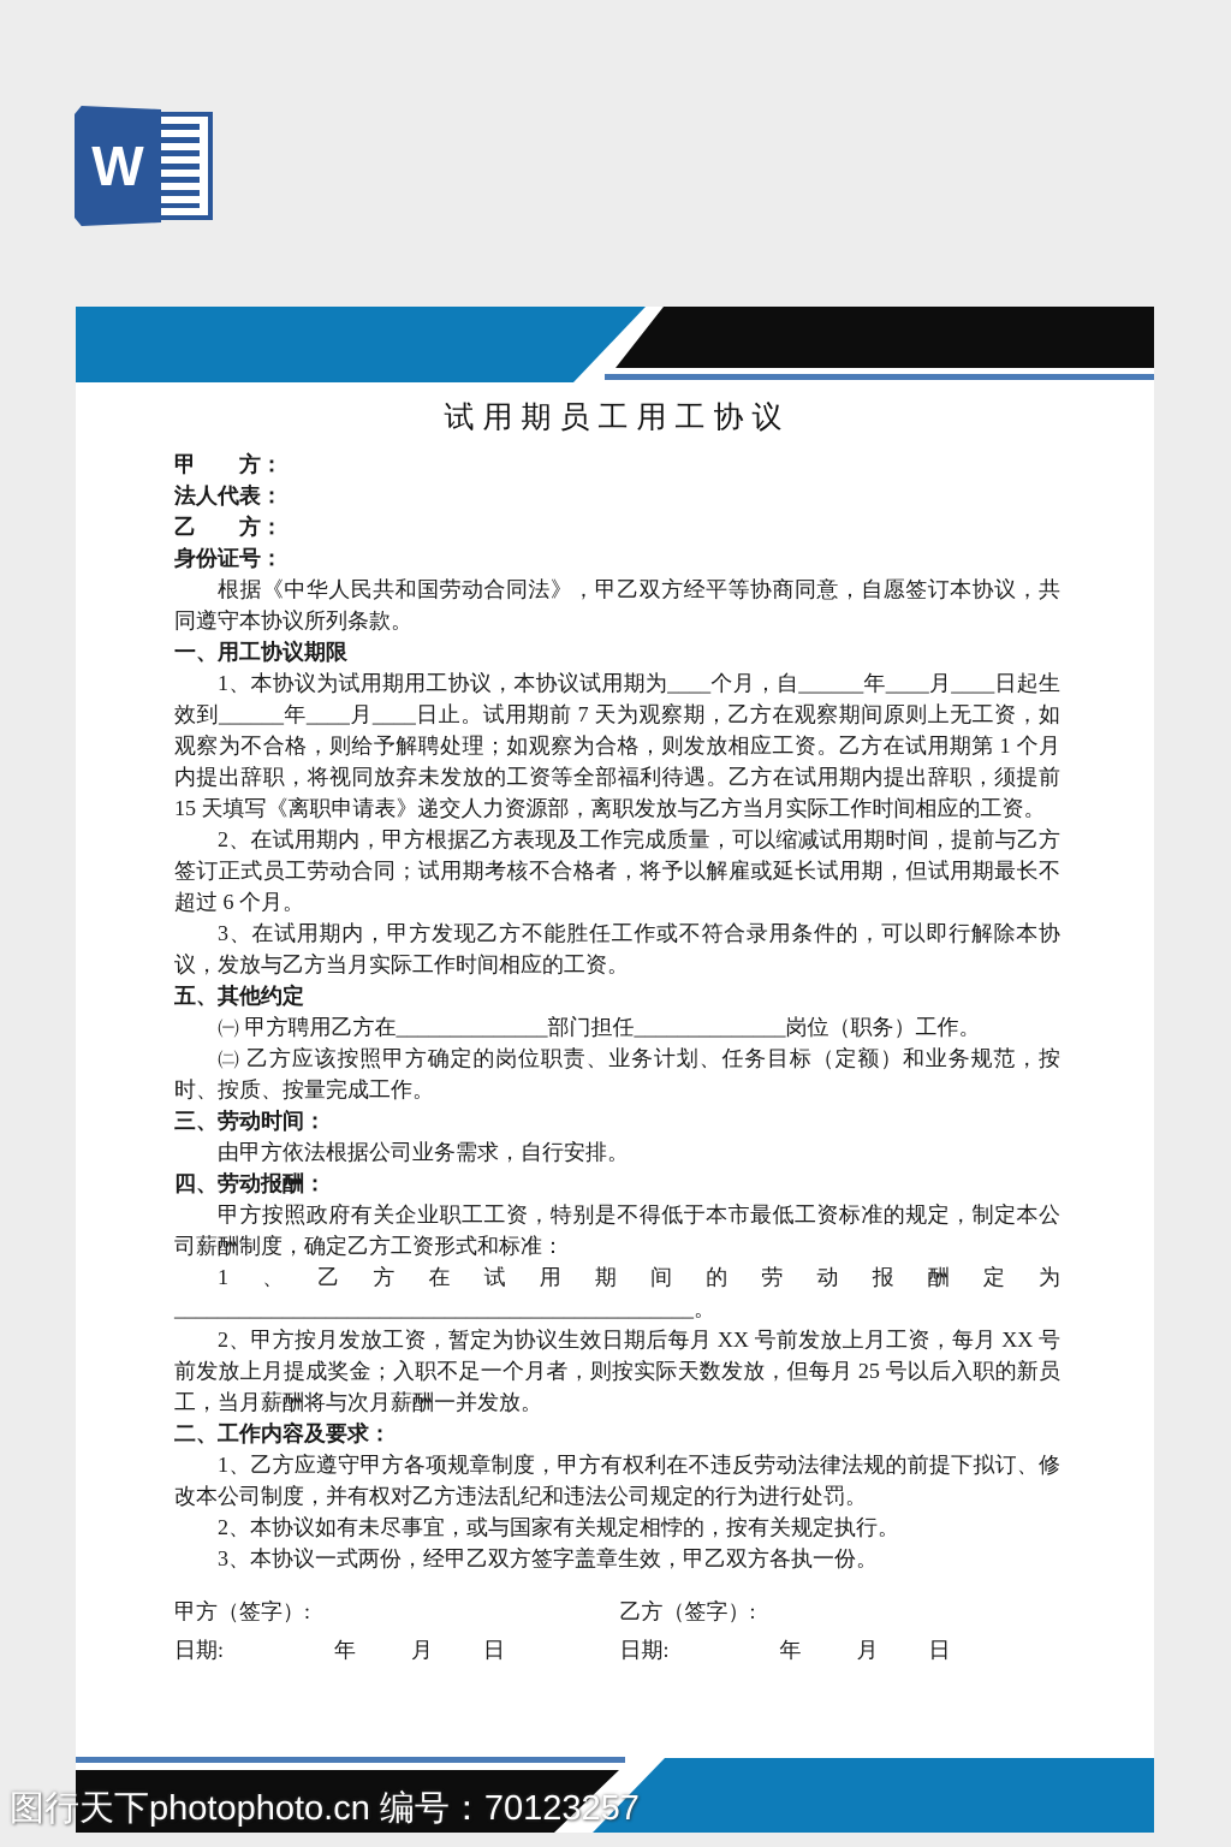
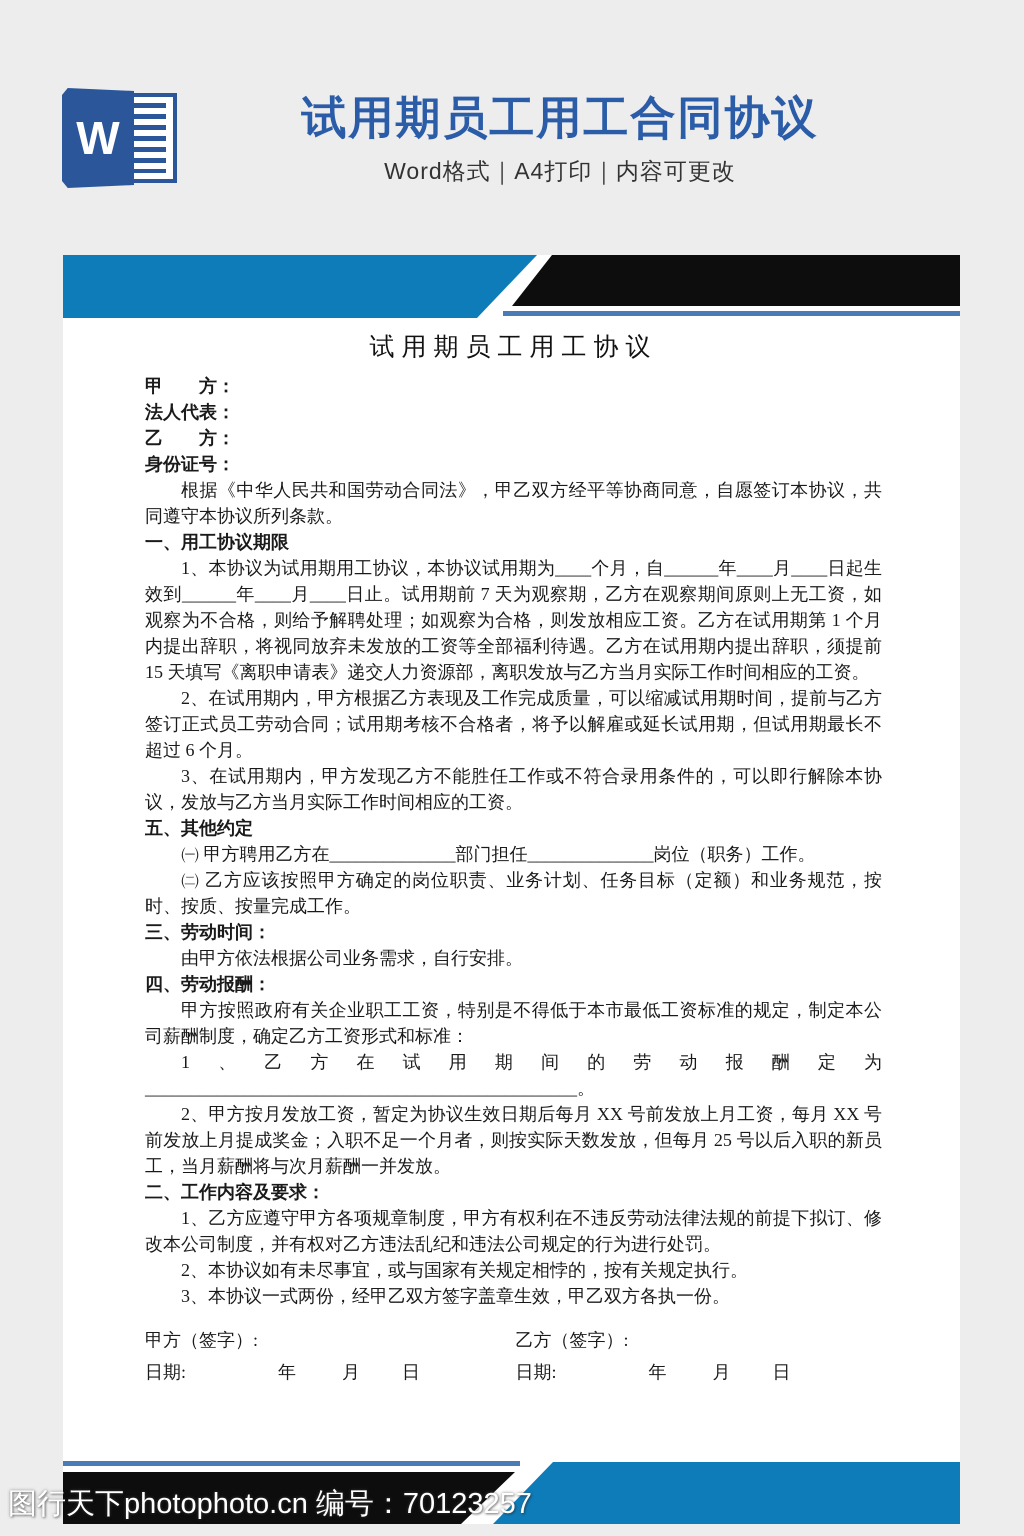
  W
+ 试用期员工用工合同协议
+ Word格式｜A4打印｜内容可更改
  试用期员工用工协议
  甲 方：
  法人代表：
  乙 方：
  身份证号：
  根据《中华人民共和国劳动合同法》，甲乙双方经平等协商同意，自愿签订本协议，共同遵守本协议所列条款。
  一、用工协议期限
  1、本协议为试用期用工协议，本协议试用期为____个月，自______年____月____日起生效到______年____月____日止。试用期前 7 天为观察期，乙方在观察期间原则上无工资，如观察为不合格，则给予解聘处理；如观察为合格，则发放相应工资。乙方在试用期第 1 个月内提出辞职，将视同放弃未发放的工资等全部福利待遇。乙方在试用期内提出辞职，须提前 15 天填写《离职申请表》递交人力资源部，离职发放与乙方当月实际工作时间相应的工资。
  2、在试用期内，甲方根据乙方表现及工作完成质量，可以缩减试用期时间，提前与乙方签订正式员工劳动合同；试用期考核不合格者，将予以解雇或延长试用期，但试用期最长不超过 6 个月。
  3、在试用期内，甲方发现乙方不能胜任工作或不符合录用条件的，可以即行解除本协议，发放与乙方当月实际工作时间相应的工资。
  五、其他约定
  ㈠ 甲方聘用乙方在______________部门担任______________岗位（职务）工作。
  ㈡ 乙方应该按照甲方确定的岗位职责、业务计划、任务目标（定额）和业务规范，按时、按质、按量完成工作。
  三、劳动时间：
  由甲方依法根据公司业务需求，自行安排。
  四、劳动报酬：
  甲方按照政府有关企业职工工资，特别是不得低于本市最低工资标准的规定，制定本公司薪酬制度，确定乙方工资形式和标准：
  1、乙方在试用期间的劳动报酬定为________________________________________________。
  2、甲方按月发放工资，暂定为协议生效日期后每月 XX 号前发放上月工资，每月 XX 号前发放上月提成奖金；入职不足一个月者，则按实际天数发放，但每月 25 号以后入职的新员工，当月薪酬将与次月薪酬一并发放。
  二、工作内容及要求：
  1、乙方应遵守甲方各项规章制度，甲方有权利在不违反劳动法律法规的前提下拟订、修改本公司制度，并有权对乙方违法乱纪和违法公司规定的行为进行处罚。
  2、本协议如有未尽事宜，或与国家有关规定相悖的，按有关规定执行。
  3、本协议一式两份，经甲乙双方签字盖章生效，甲乙双方各执一份。
  甲方（签字）:
  日期: 年 月 日
  乙方（签字）:
  日期: 年 月 日
  图行天下photophoto.cn 编号：70123257
